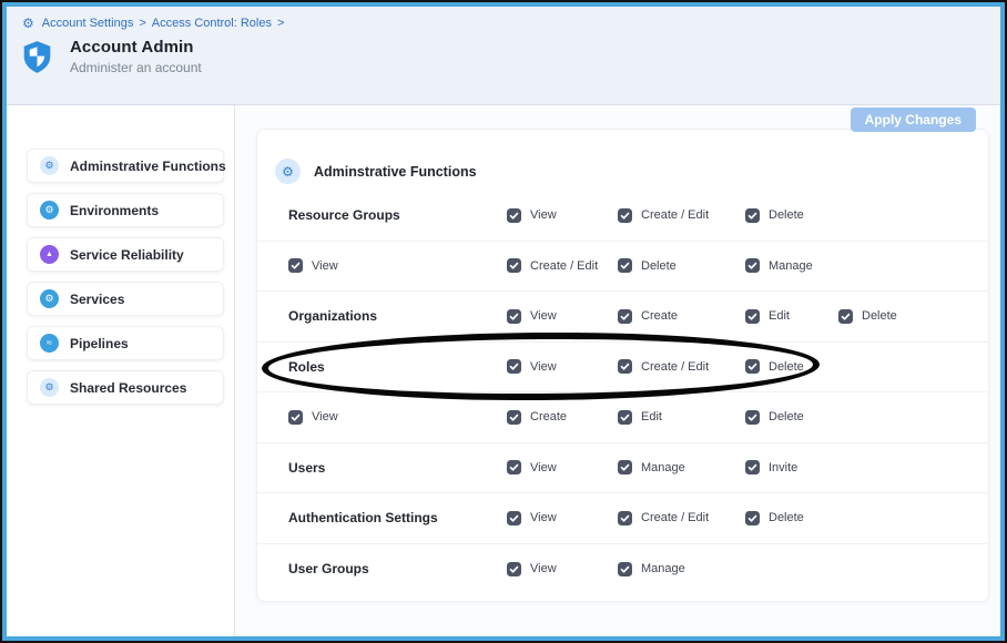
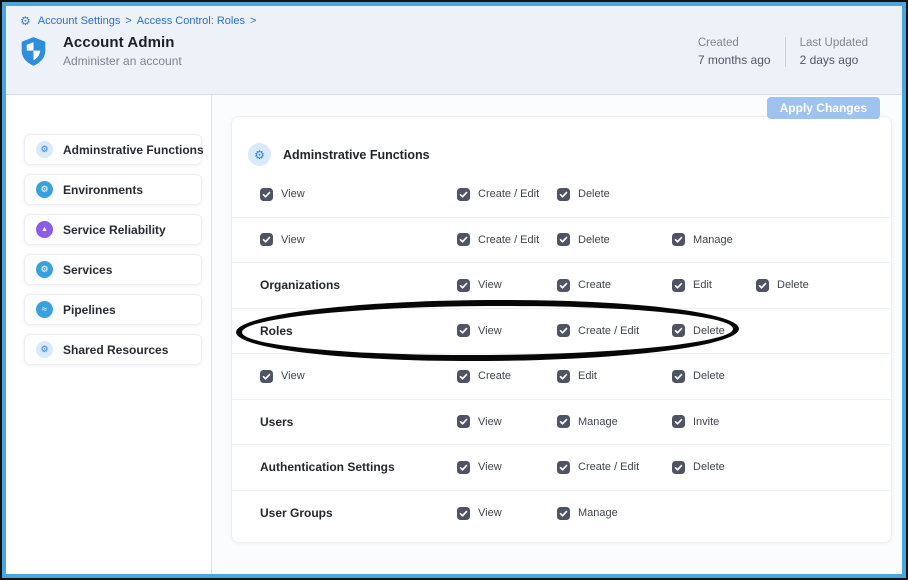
  ⚙
  Account Settings
  >
  Access Control: Roles
  >
  Account Admin
  Administer an account
+ Created
+ 7 months ago
+ Last Updated
+ 2 days ago
  ⚙
  Adminstrative Functions
  ⚙
  Environments
  Service Reliability
  ⚙
  Services
  ≈
  Pipelines
  ⚙
  Shared Resources
  Apply Changes
  ⚙
  Adminstrative Functions
- Resource Groups
  View
  Create / Edit
  Delete
  View
  Create / Edit
  Delete
  Manage
  Organizations
  View
  Create
  Edit
  Delete
  Roles
  View
  Create / Edit
  Delete
  View
  Create
  Edit
  Delete
  Users
  View
  Manage
  Invite
  Authentication Settings
  View
  Create / Edit
  Delete
  User Groups
  View
  Manage
